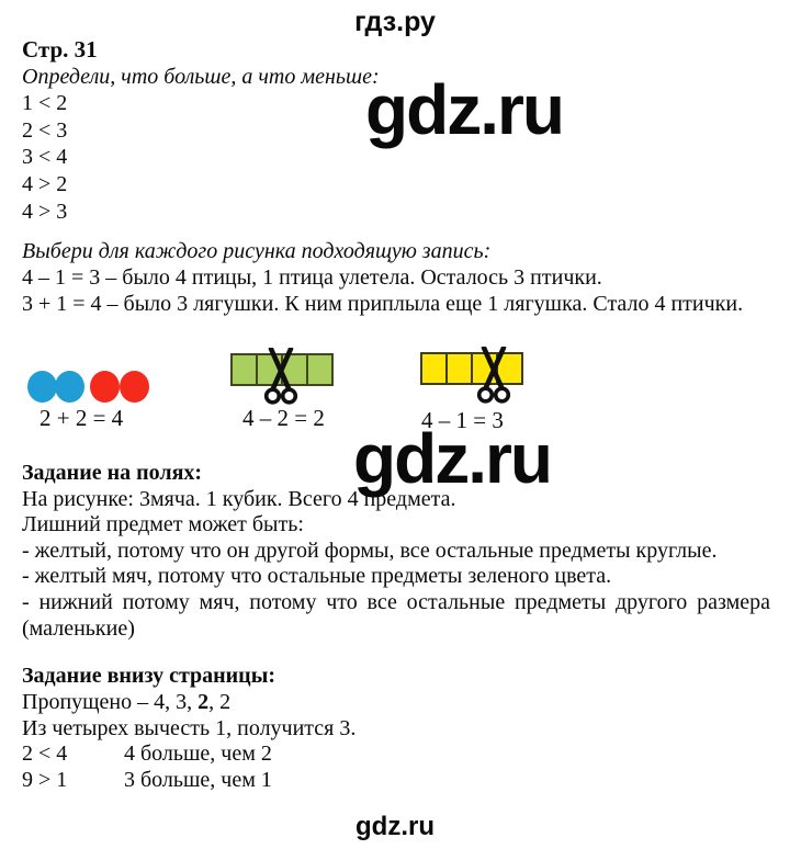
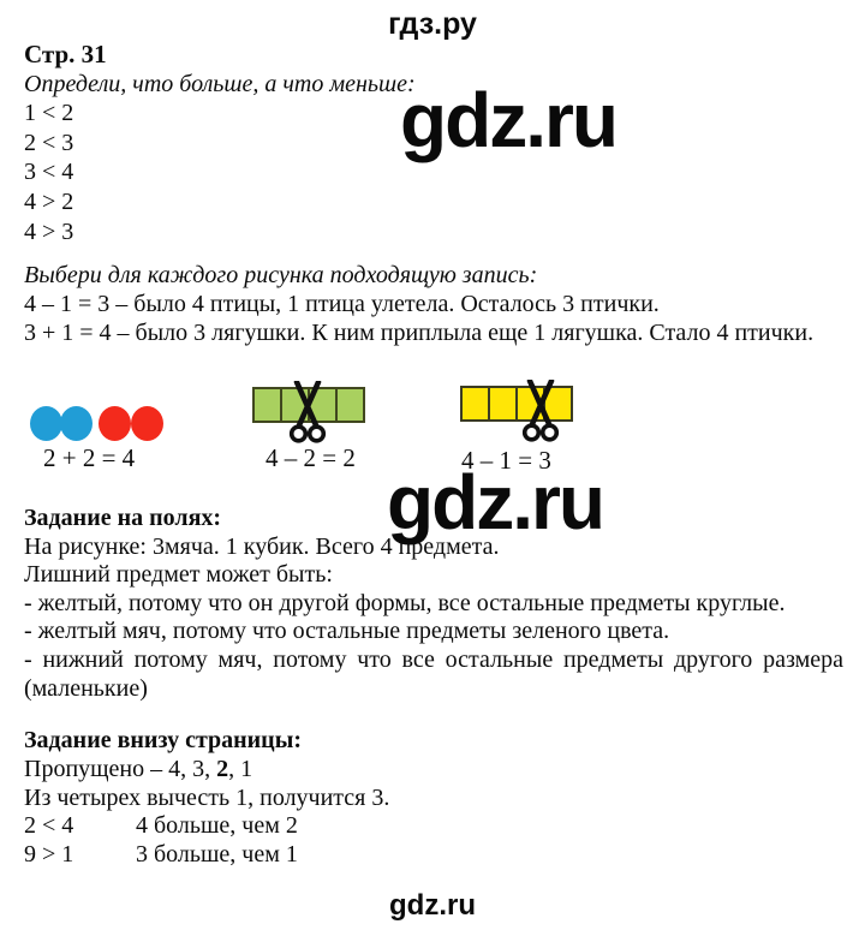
  гдз.ру
  gdz.ru
  gdz.ru
  Стр. 31
  Определи, что больше, а что меньше:
  1 < 2
  2 < 3
  3 < 4
  4 > 2
  4 > 3
  Выбери для каждого рисунка подходящую запись:
  4 – 1 = 3 – было 4 птицы, 1 птица улетела. Осталось 3 птички.
  3 + 1 = 4 – было 3 лягушки. К ним приплыла еще 1 лягушка. Стало 4 птички.
  2 + 2 = 4
  4 – 2 = 2
  4 – 1 = 3
  Задание на полях:
  На рисунке: 3мяча. 1 кубик. Всего 4 предмета.
  Лишний предмет может быть:
  - желтый, потому что он другой формы, все остальные предметы круглые.
  - желтый мяч, потому что остальные предметы зеленого цвета.
  - нижний потому мяч, потому что все остальные предметы другого размера
  (маленькие)
  Задание внизу страницы:
- Пропущено – 4, 3, 2, 2
+ Пропущено – 4, 3, 2, 1
  Из четырех вычесть 1, получится 3.
  2 < 4 4 больше, чем 2
  9 > 1 3 больше, чем 1
  gdz.ru
